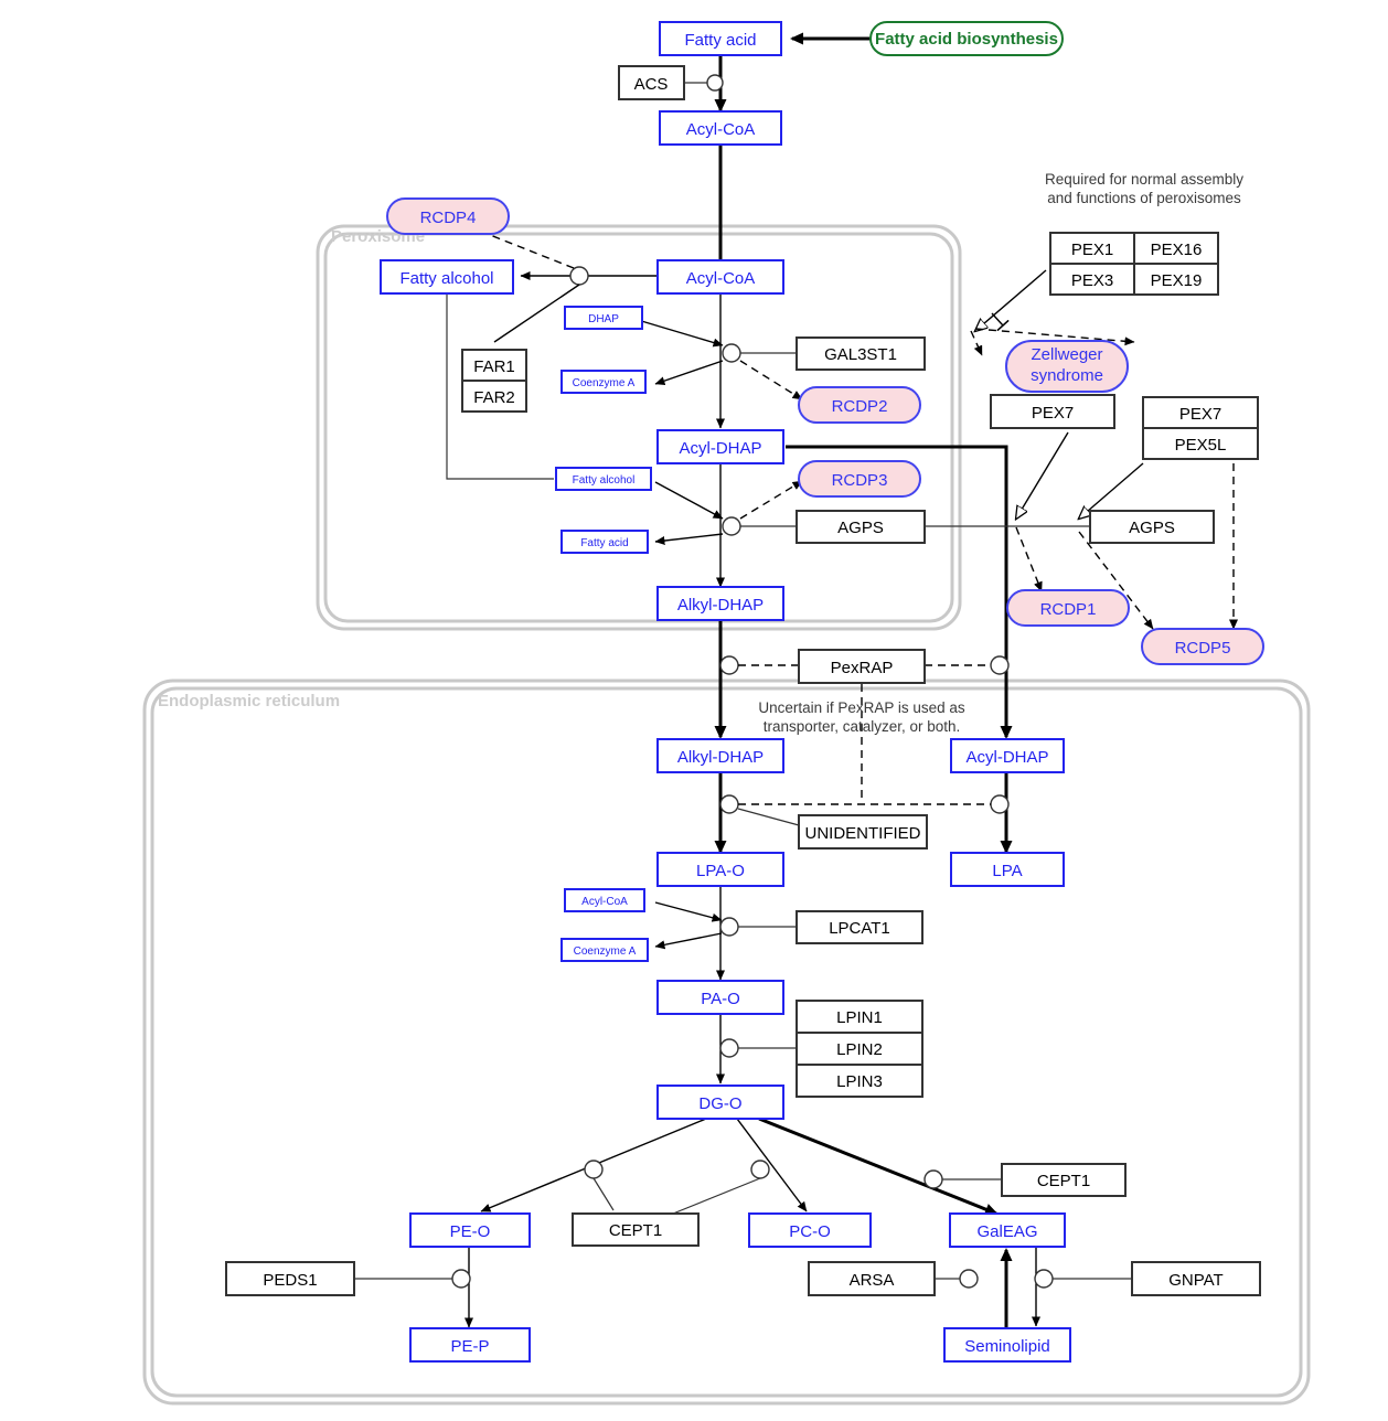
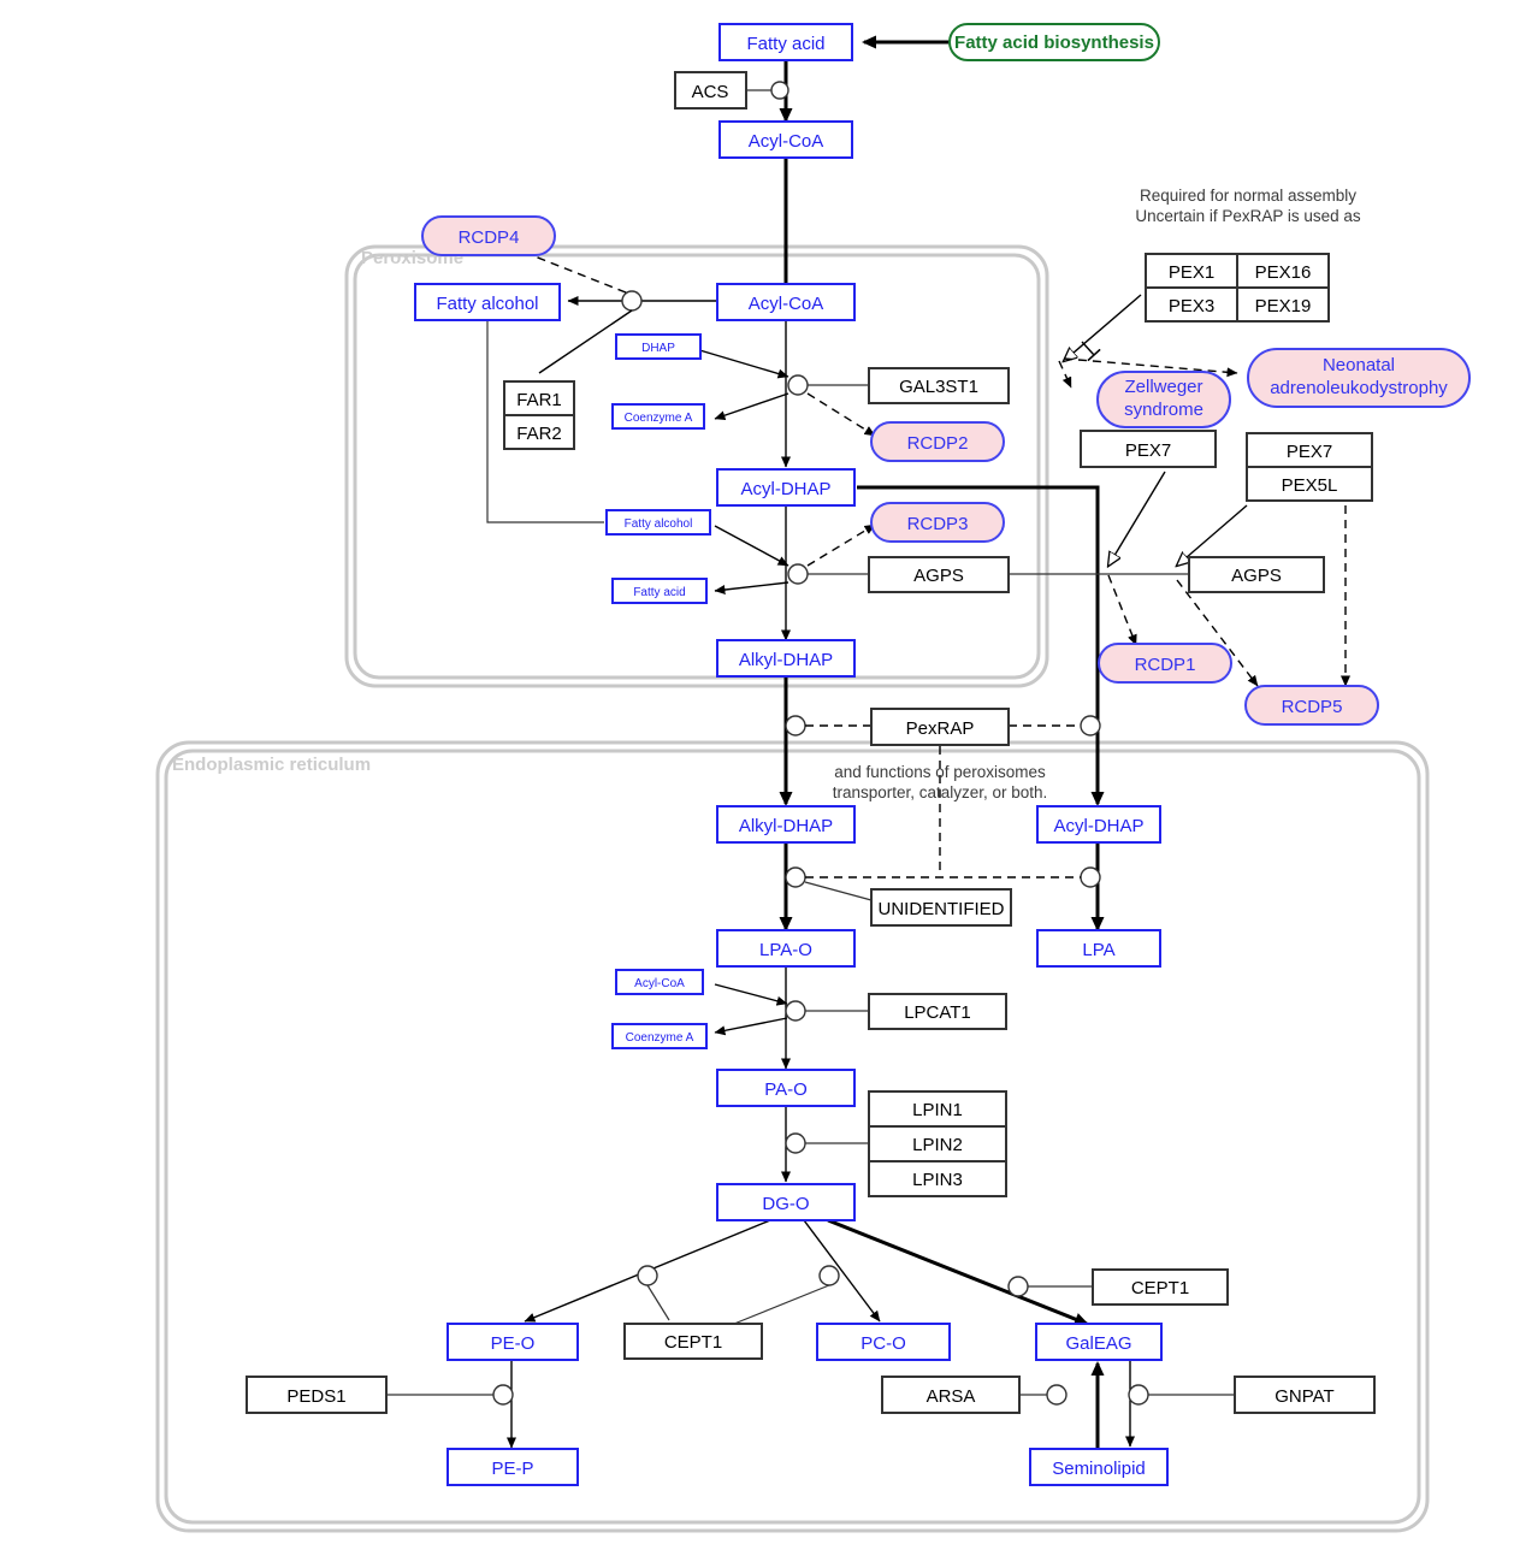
  Peroxisome
  Endoplasmic reticulum
  Fatty acid biosynthesis
  Fatty acid
  ACS
  Acyl-CoA
  RCDP4
  Fatty alcohol
  Acyl-CoA
  DHAP
  Coenzyme A
  FAR1
  FAR2
  GAL3ST1
  RCDP2
  Acyl-DHAP
  RCDP3
  Fatty alcohol
  Fatty acid
  AGPS
  Alkyl-DHAP
  Required for normal assembly
- and functions of peroxisomes
+ Uncertain if PexRAP is used as
  PEX1
  PEX16
  PEX3
  PEX19
  Zellweger
  syndrome
+ Neonatal
+ adrenoleukodystrophy
  PEX7
  PEX7
  PEX5L
  AGPS
  RCDP1
  RCDP5
  PexRAP
- Uncertain if PexRAP is used as
+ and functions of peroxisomes
  transporter, catalyzer, or both.
  Alkyl-DHAP
  Acyl-DHAP
  UNIDENTIFIED
  LPA-O
  LPA
  Acyl-CoA
  Coenzyme A
  LPCAT1
  PA-O
  LPIN1
  LPIN2
  LPIN3
  DG-O
  CEPT1
  PE-O
  CEPT1
  PC-O
  GalEAG
  PEDS1
  ARSA
  GNPAT
  PE-P
  Seminolipid
